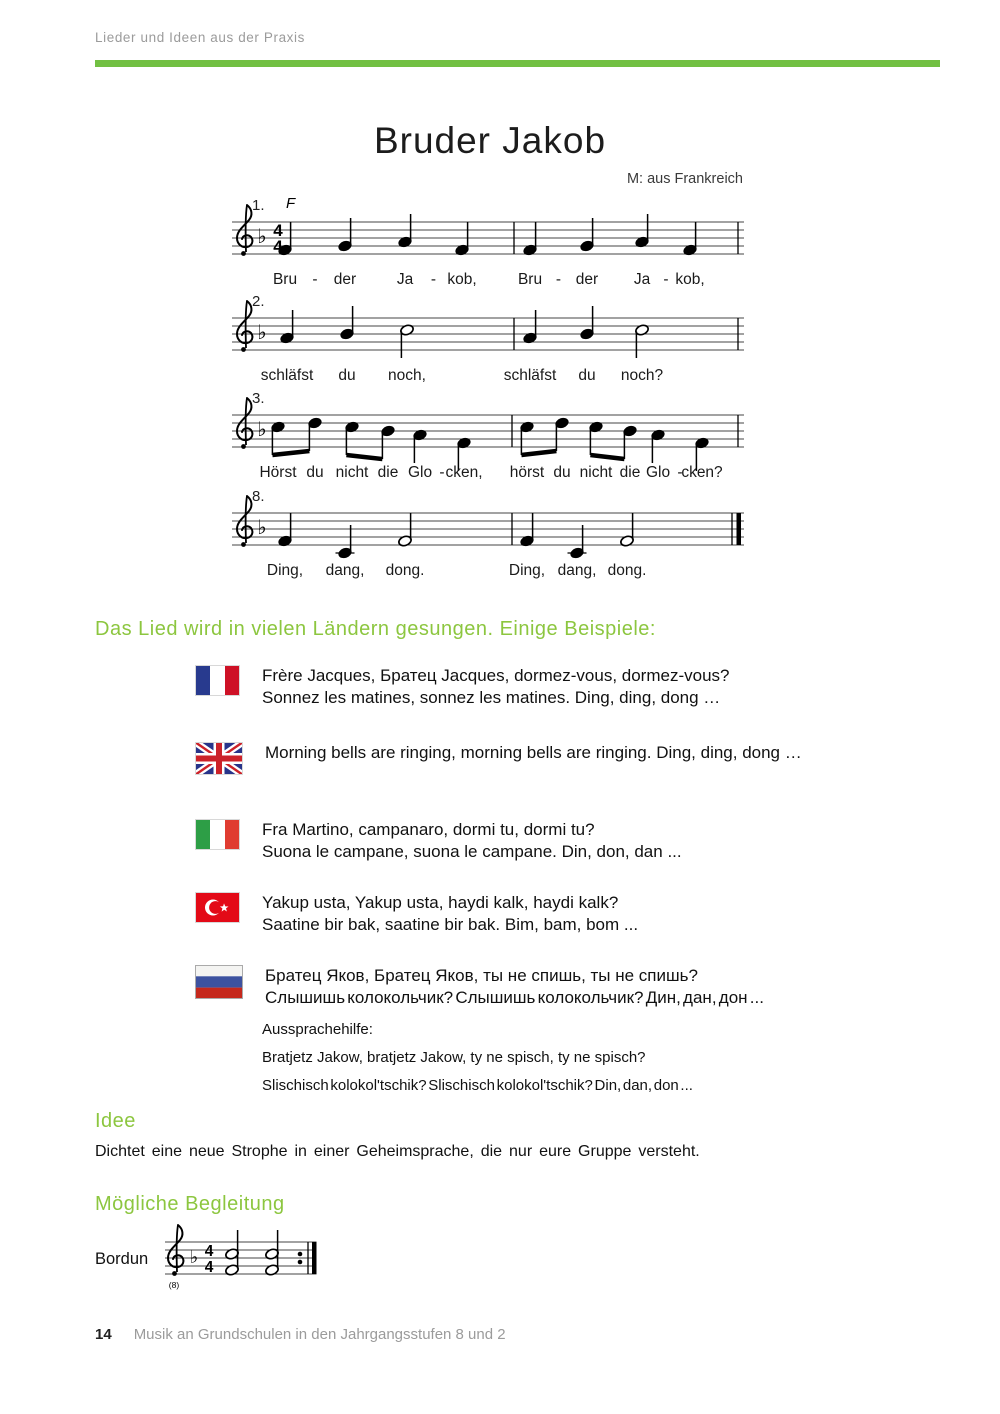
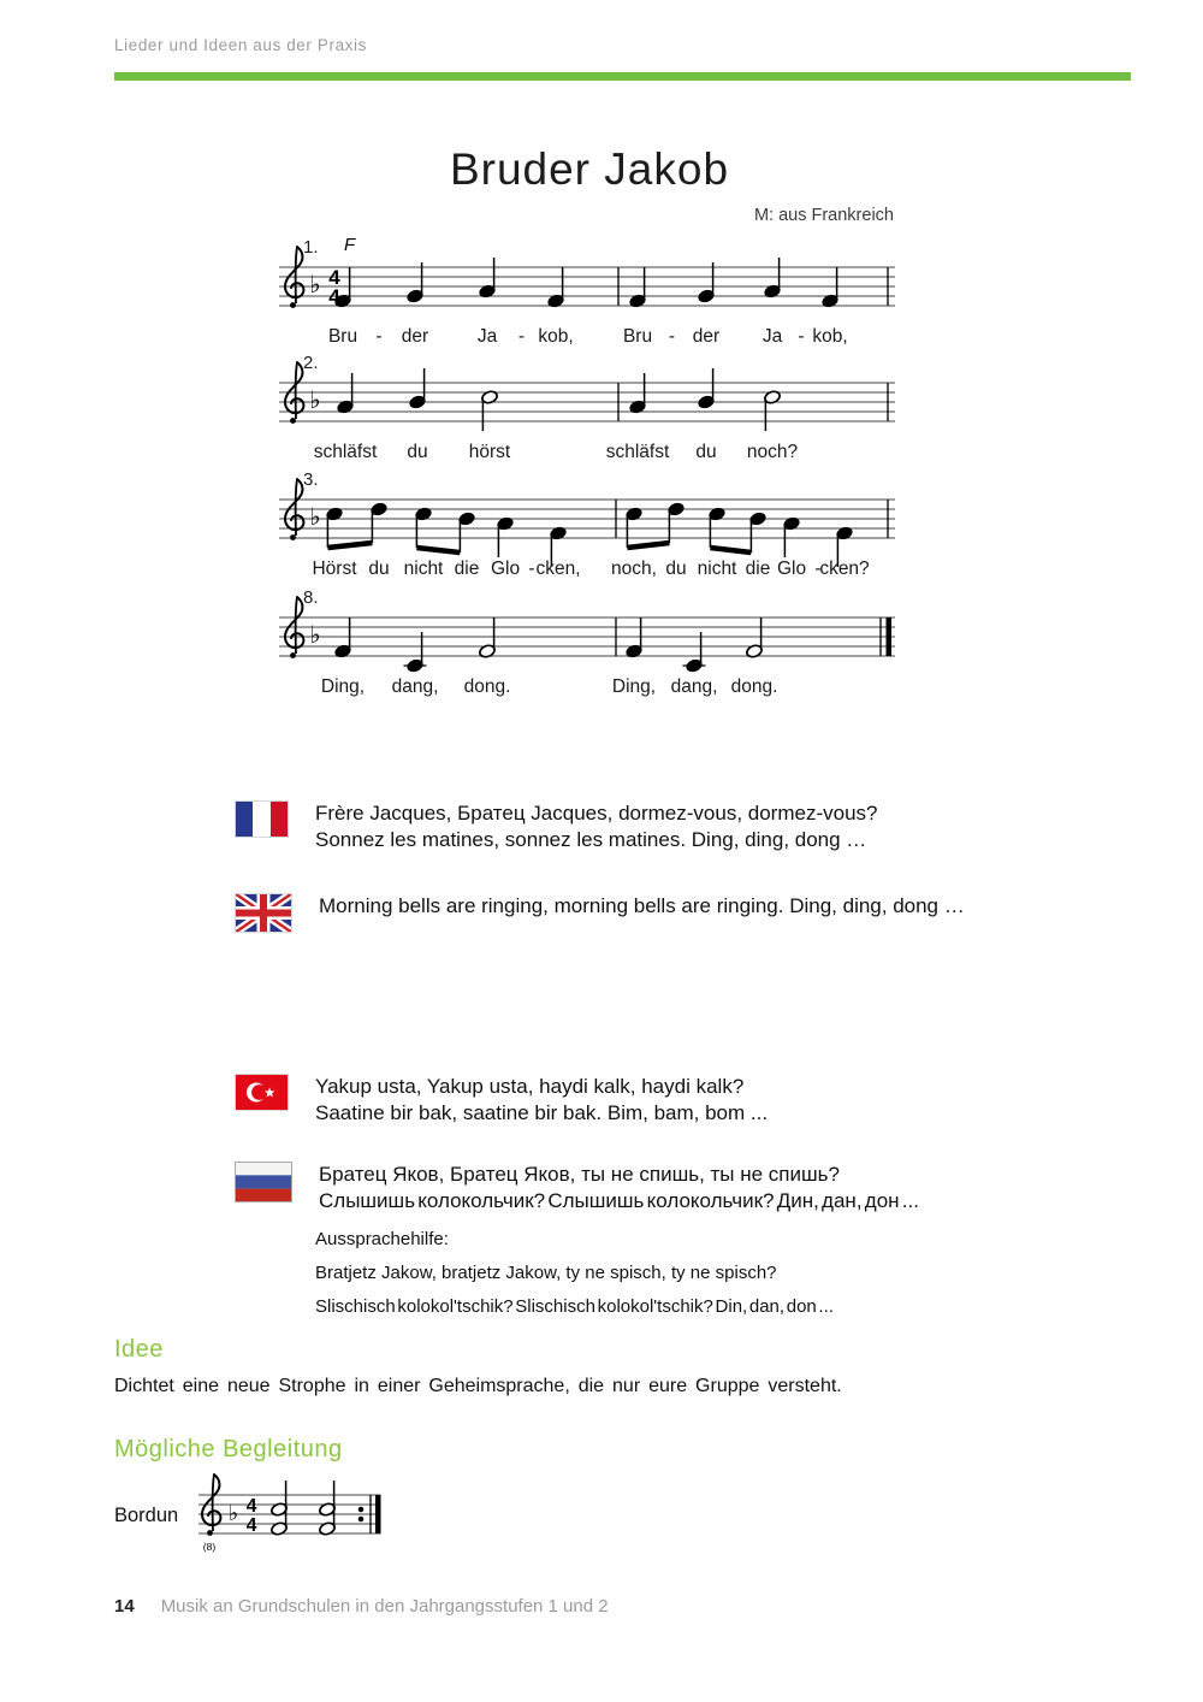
  Lieder und Ideen aus der Praxis
  Bruder Jakob
  M: aus Frankreich
  1.
  F
  ♭
  4
  4
  Bru
  -
  der
  Ja
  -
  kob,
  Bru
  -
  der
  Ja
  -
  kob,
  2.
  ♭
  schläfst
  du
- noch,
+ hörst
  schläfst
  du
  noch?
  3.
  ♭
  Hörst
  du
  nicht
  die
  Glo
  -
  cken,
- hörst
+ noch,
  du
  nicht
  die
  Glo
  -
  cken?
  8.
  ♭
  Ding,
  dang,
  dong.
  Ding,
  dang,
  dong.
- Das Lied wird in vielen Ländern gesungen. Einige Beispiele:
  Frère Jacques, Братец Jacques, dormez-vous, dormez-vous?
  Sonnez les matines, sonnez les matines. Ding, ding, dong …
  Morning bells are ringing, morning bells are ringing. Ding, ding, dong …
- Fra Martino, campanaro, dormi tu, dormi tu?
- Suona le campane, suona le campane. Din, don, dan ...
  Yakup usta, Yakup usta, haydi kalk, haydi kalk?
  Saatine bir bak, saatine bir bak. Bim, bam, bom ...
  Братец Яков, Братец Яков, ты не спишь, ты не спишь?
  Слышишь колокольчик? Слышишь колокольчик? Дин, дан, дон ...
  Aussprachehilfe:
  Bratjetz Jakow, bratjetz Jakow, ty ne spisch, ty ne spisch?
  Slischisch kolokol'tschik? Slischisch kolokol'tschik? Din, dan, don ...
  Idee
  Dichtet eine neue Strophe in einer Geheimsprache, die nur eure Gruppe versteht.
  Mögliche Begleitung
  Bordun
  ♭
  4
  4
  (8)
- 14 Musik an Grundschulen in den Jahrgangsstufen 8 und 2
+ 14 Musik an Grundschulen in den Jahrgangsstufen 1 und 2
